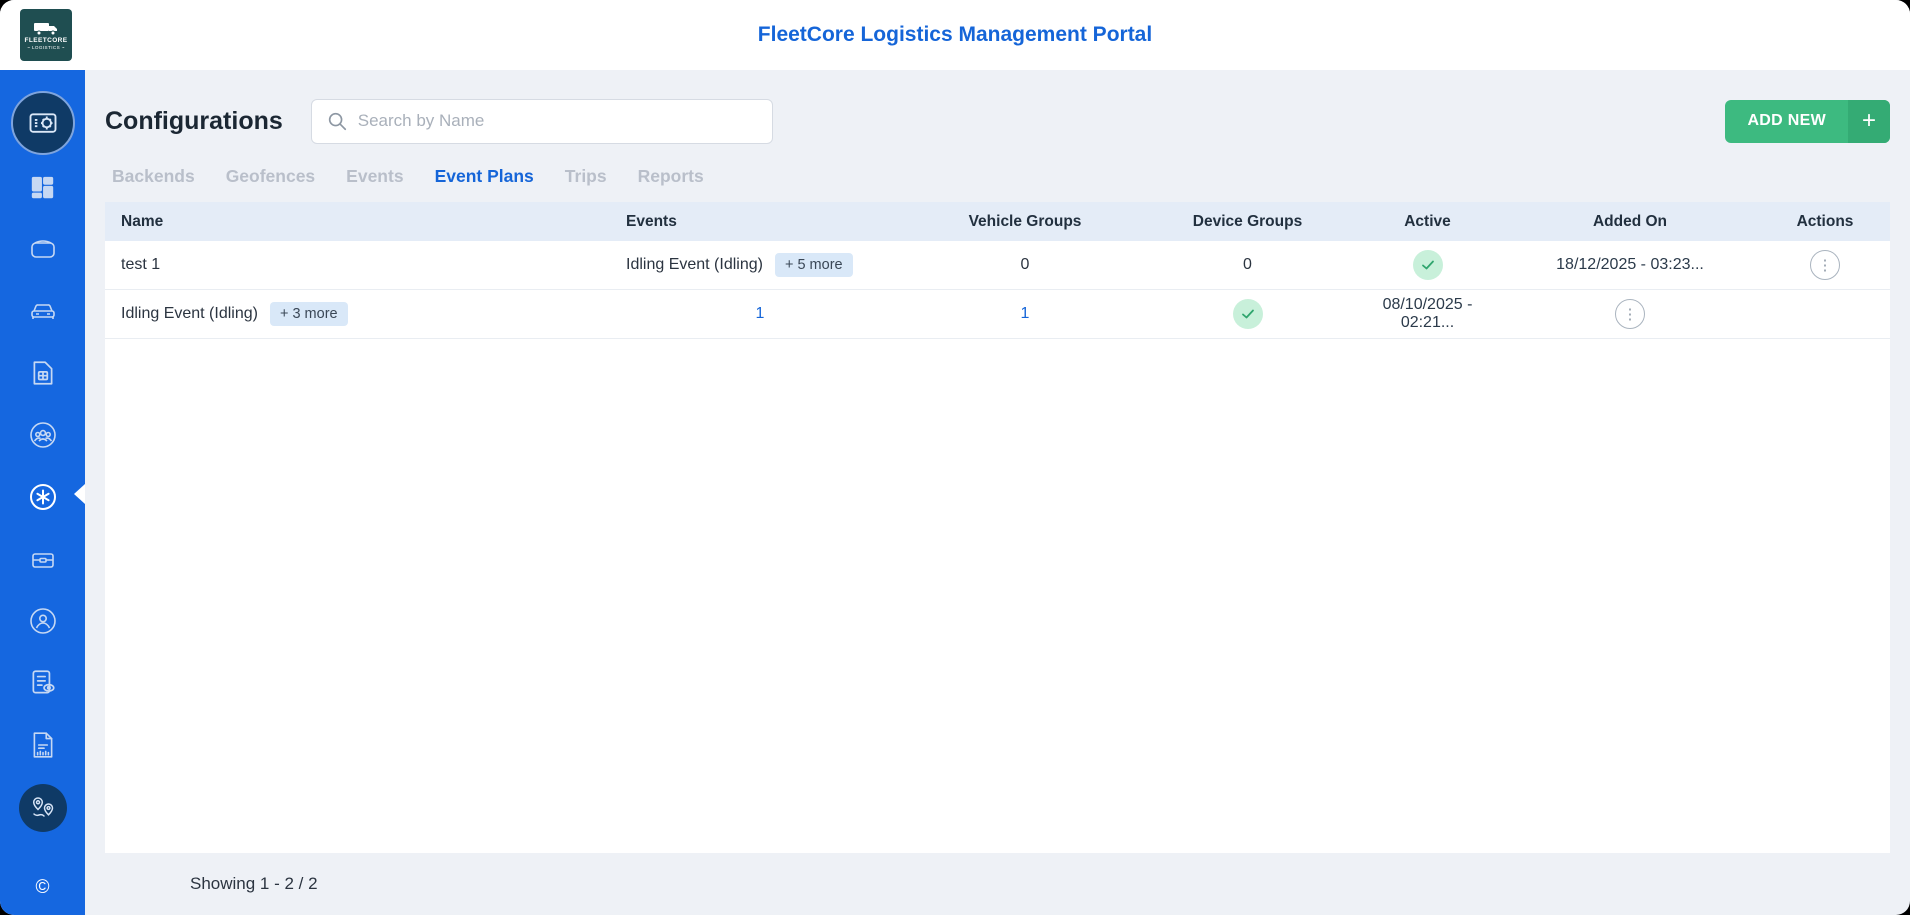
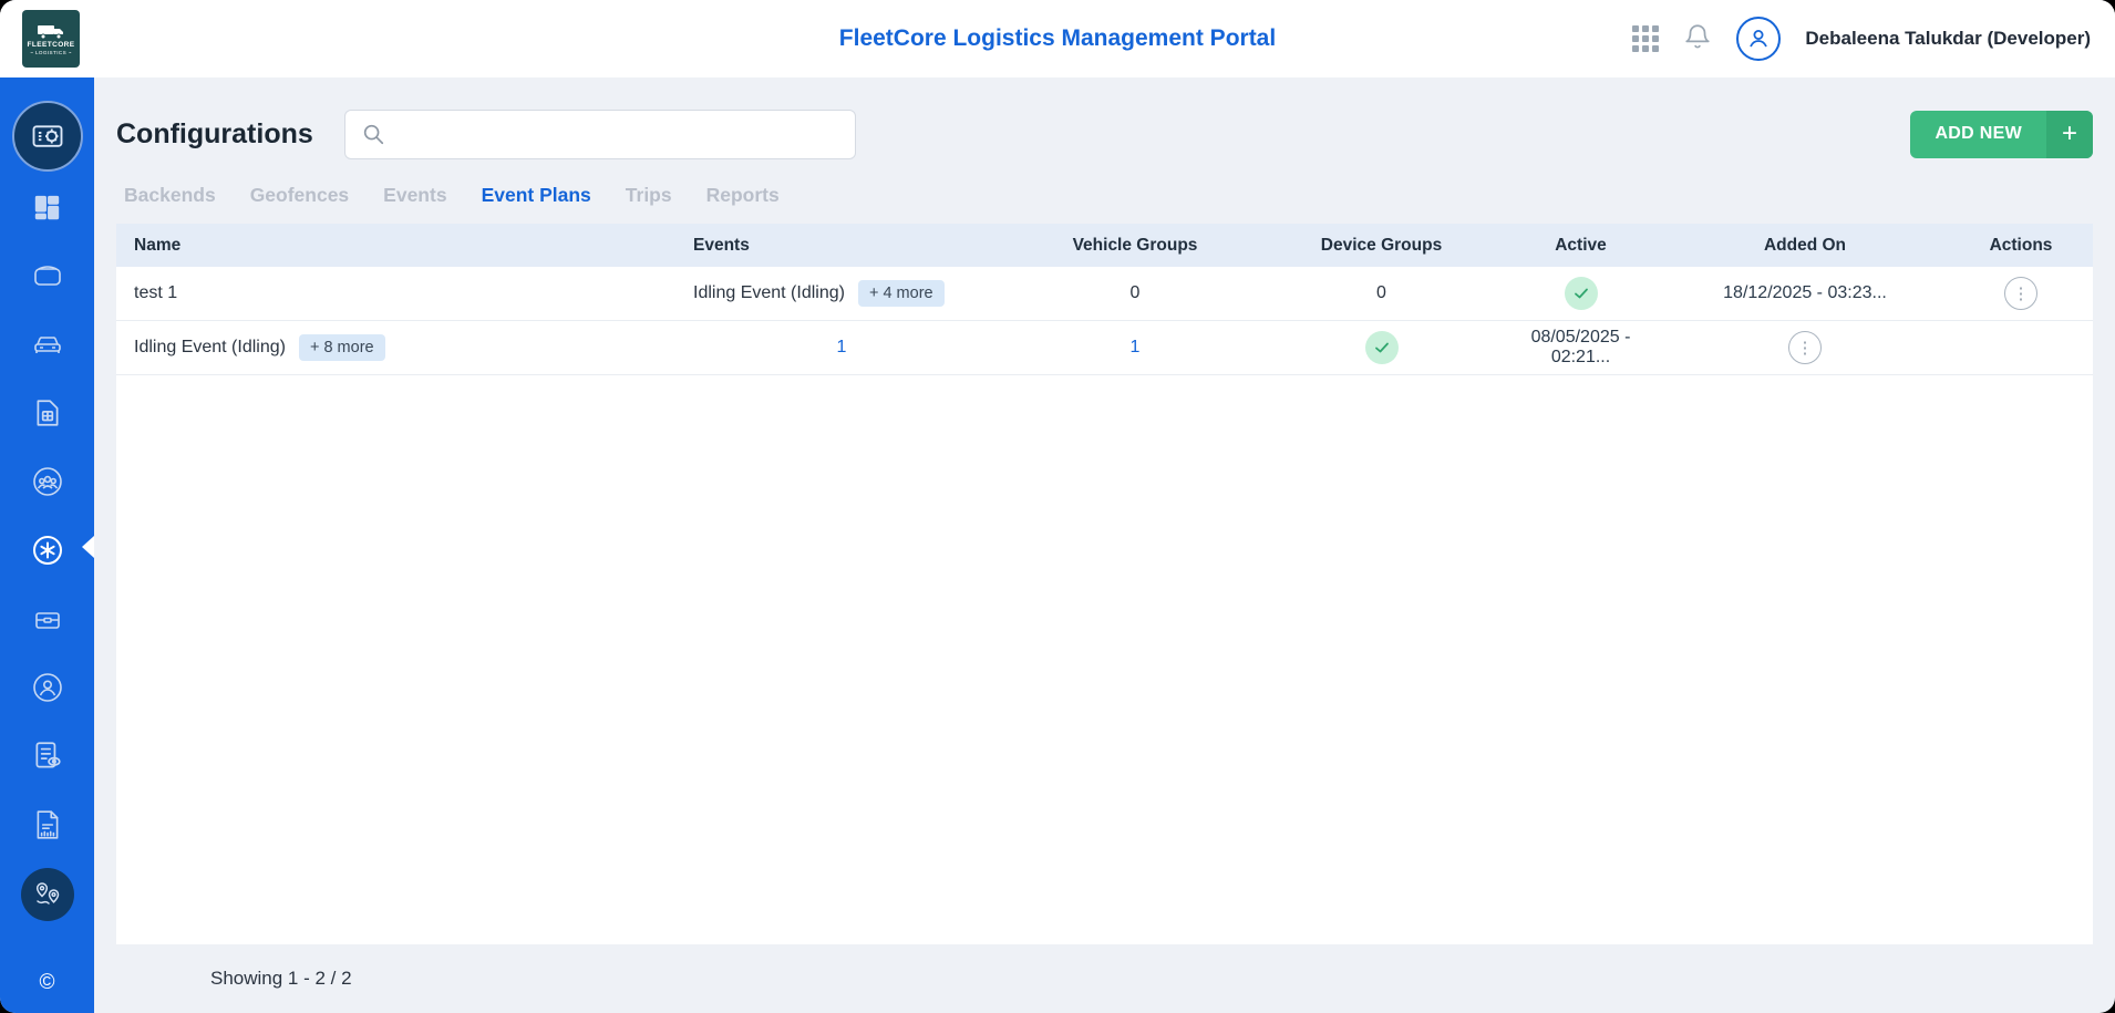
  FleetCore Logistics Management Portal
+ Debaleena Talukdar (Developer)
  ©
  Configurations
- Search by Name
  ADD NEW
  +
  Backends
  Geofences
  Events
  Event Plans
  Trips
  Reports
  Name
  Events
  Vehicle Groups
  Device Groups
  Active
  Added On
  Actions
  test 1
  Idling Event (Idling)
- + 5 more
+ + 4 more
  0
  0
  18/12/2025 - 03:23...
  ⋮
  Idling Event (Idling)
- + 3 more
+ + 8 more
  1
  1
- 08/10/2025 - 02:21...
+ 08/05/2025 - 02:21...
  ⋮
  Showing 1 - 2 / 2
